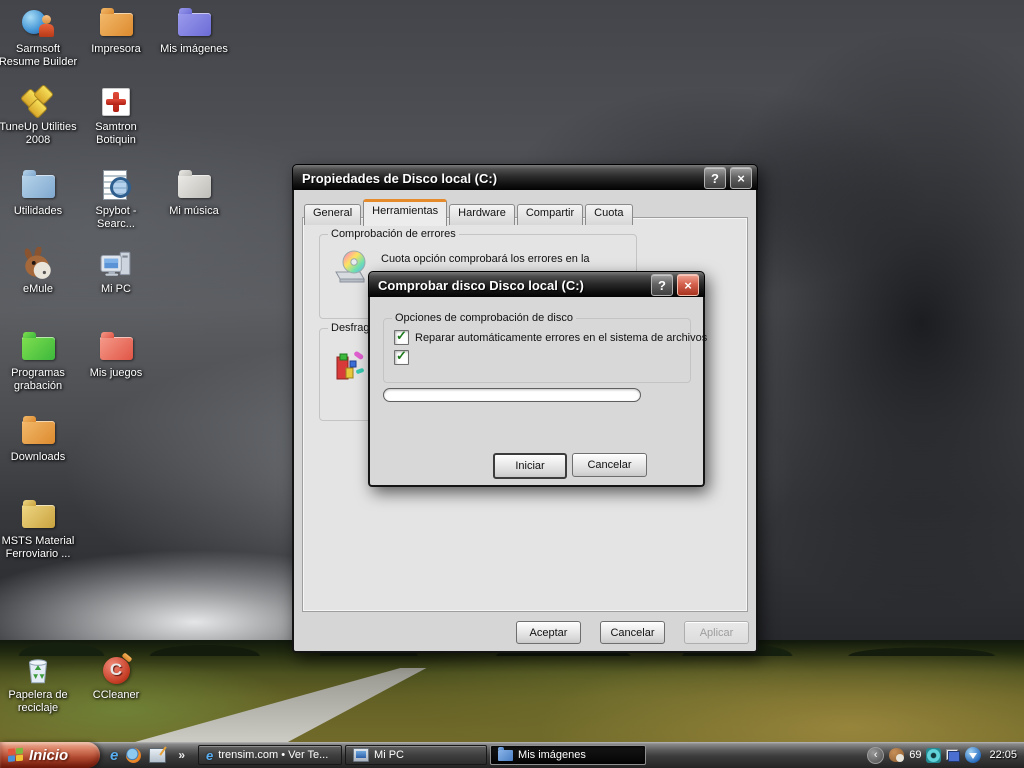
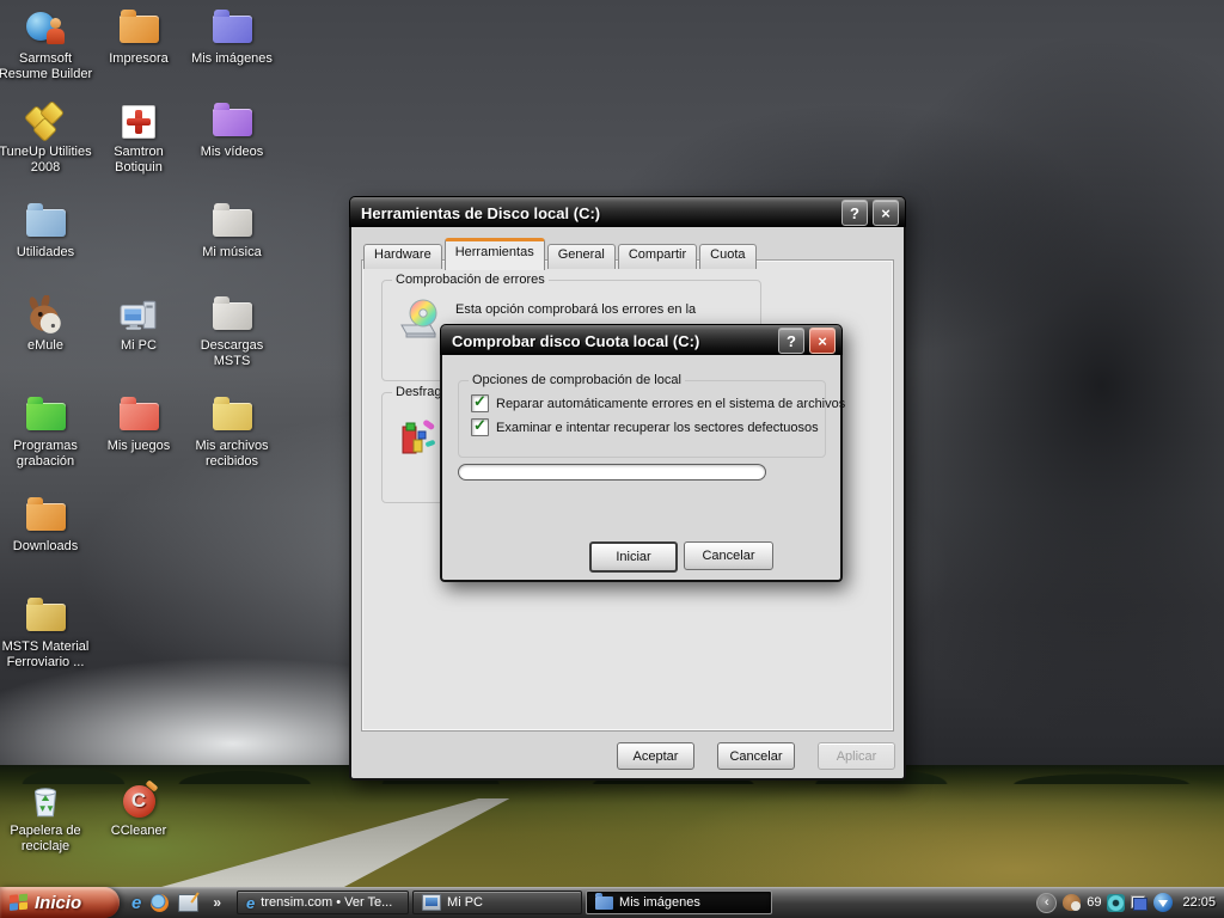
  Sarmsoft Resume Builder
  Impresora
  Mis imágenes
  TuneUp Utilities 2008
  Samtron Botiquin
+ Mis vídeos
  Utilidades
- Spybot - Searc...
  Mi música
  eMule
  Mi PC
+ Descargas MSTS
  Programas grabación
  Mis juegos
+ Mis archivos recibidos
  Downloads
  MSTS Material Ferroviario ...
  Papelera de reciclaje
  CCleaner
- Propiedades de Disco local (C:)
+ Herramientas de Disco local (C:)
  ?
  ×
- General
+ Hardware
  Herramientas
- Hardware
+ General
  Compartir
  Cuota
  Comprobación de errores
- Cuota opción comprobará los errores en la
+ Esta opción comprobará los errores en la
  Desfrag
  Aceptar
  Cancelar
  Aplicar
- Comprobar disco Disco local (C:)
+ Comprobar disco Cuota local (C:)
  ?
  ×
- Opciones de comprobación de disco
+ Opciones de comprobación de local
  Reparar automáticamente errores en el sistema de archivos
+ Examinar e intentar recuperar los sectores defectuosos
  Iniciar
  Cancelar
  Inicio
  »
  trensim.com • Ver Te...
  Mi PC
  Mis imágenes
  ‹
  69
  22:05
